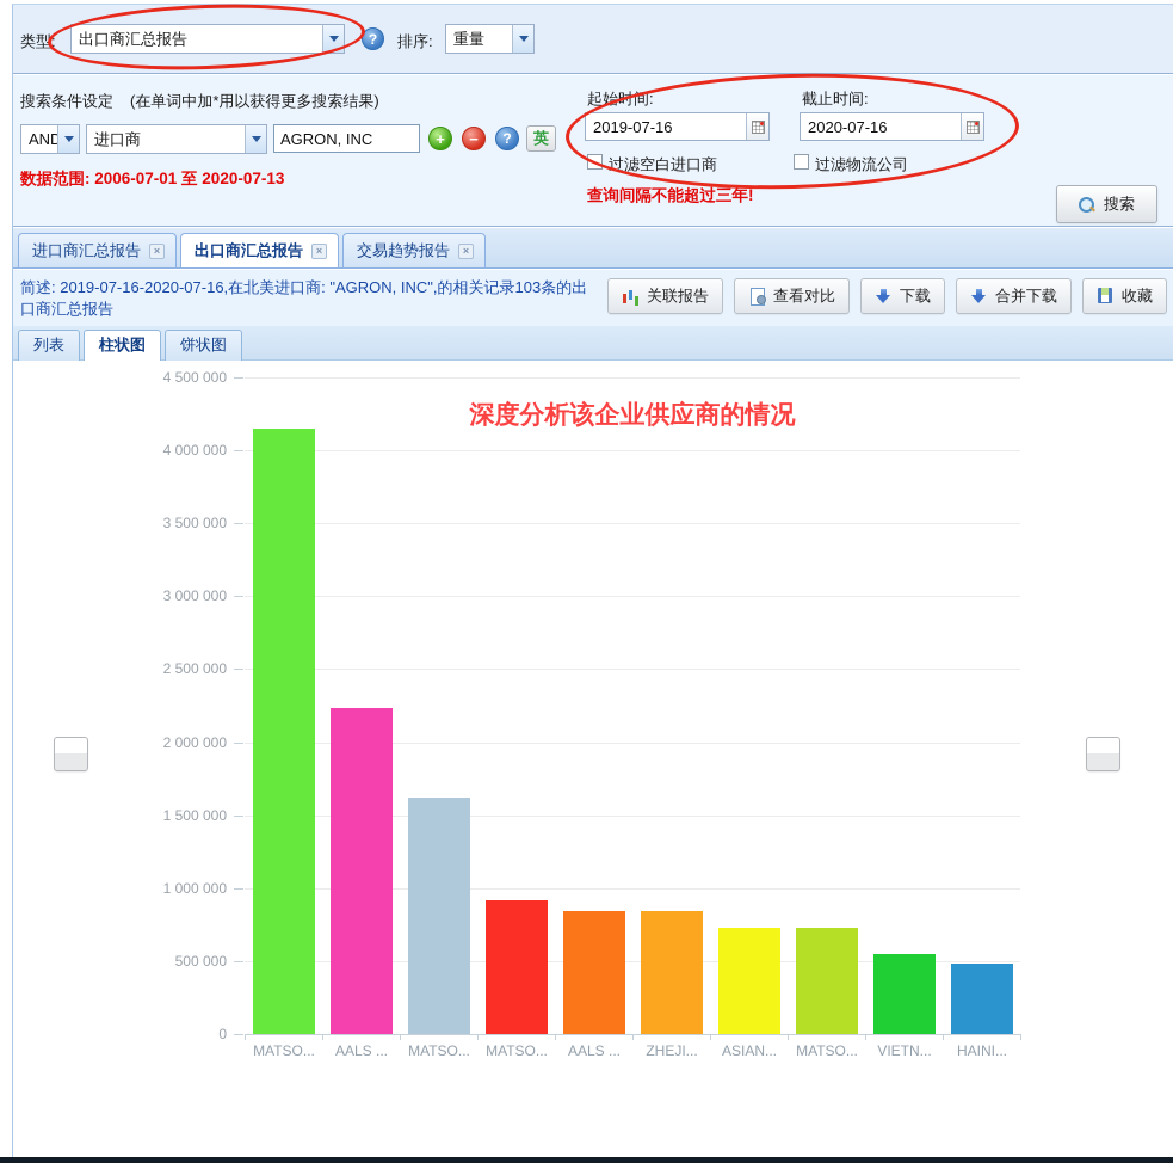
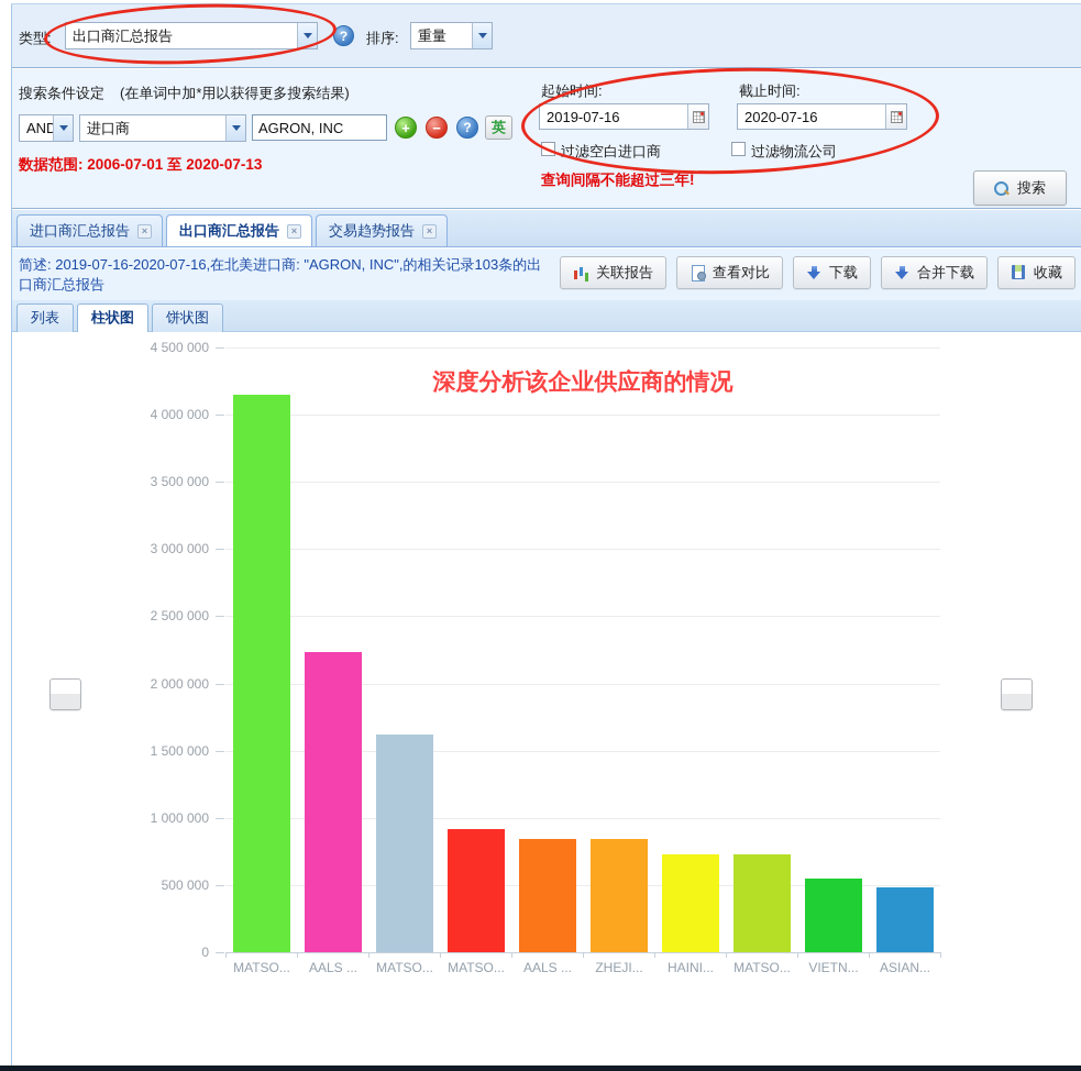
  类型:
  出口商汇总报告
  ?
  排序:
  重量
  搜索条件设定
  (在单词中加*用以获得更多搜索结果)
  AND
  进口商
  AGRON, INC
  +
  −
  ?
  英
  数据范围: 2006-07-01 至 2020-07-13
  起始时间:
  2019-07-16
  截止时间:
  2020-07-16
  过滤空白进口商
  过滤物流公司
  查询间隔不能超过三年!
  搜索
  进口商汇总报告
  ×
  出口商汇总报告
  ×
  交易趋势报告
  ×
  简述: 2019-07-16-2020-07-16,在北美进口商: "AGRON, INC",的相关记录103条的出口商汇总报告
  关联报告
  查看对比
  下载
  合并下载
  收藏
  列表 柱状图 饼状图
  4 500 000
  4 000 000
  3 500 000
  3 000 000
  2 500 000
  2 000 000
  1 500 000
  1 000 000
  500 000
  0
  MATSO...
  AALS ...
  MATSO...
  MATSO...
  AALS ...
  ZHEJI...
- ASIAN...
+ HAINI...
  MATSO...
  VIETN...
- HAINI...
+ ASIAN...
  深度分析该企业供应商的情况
